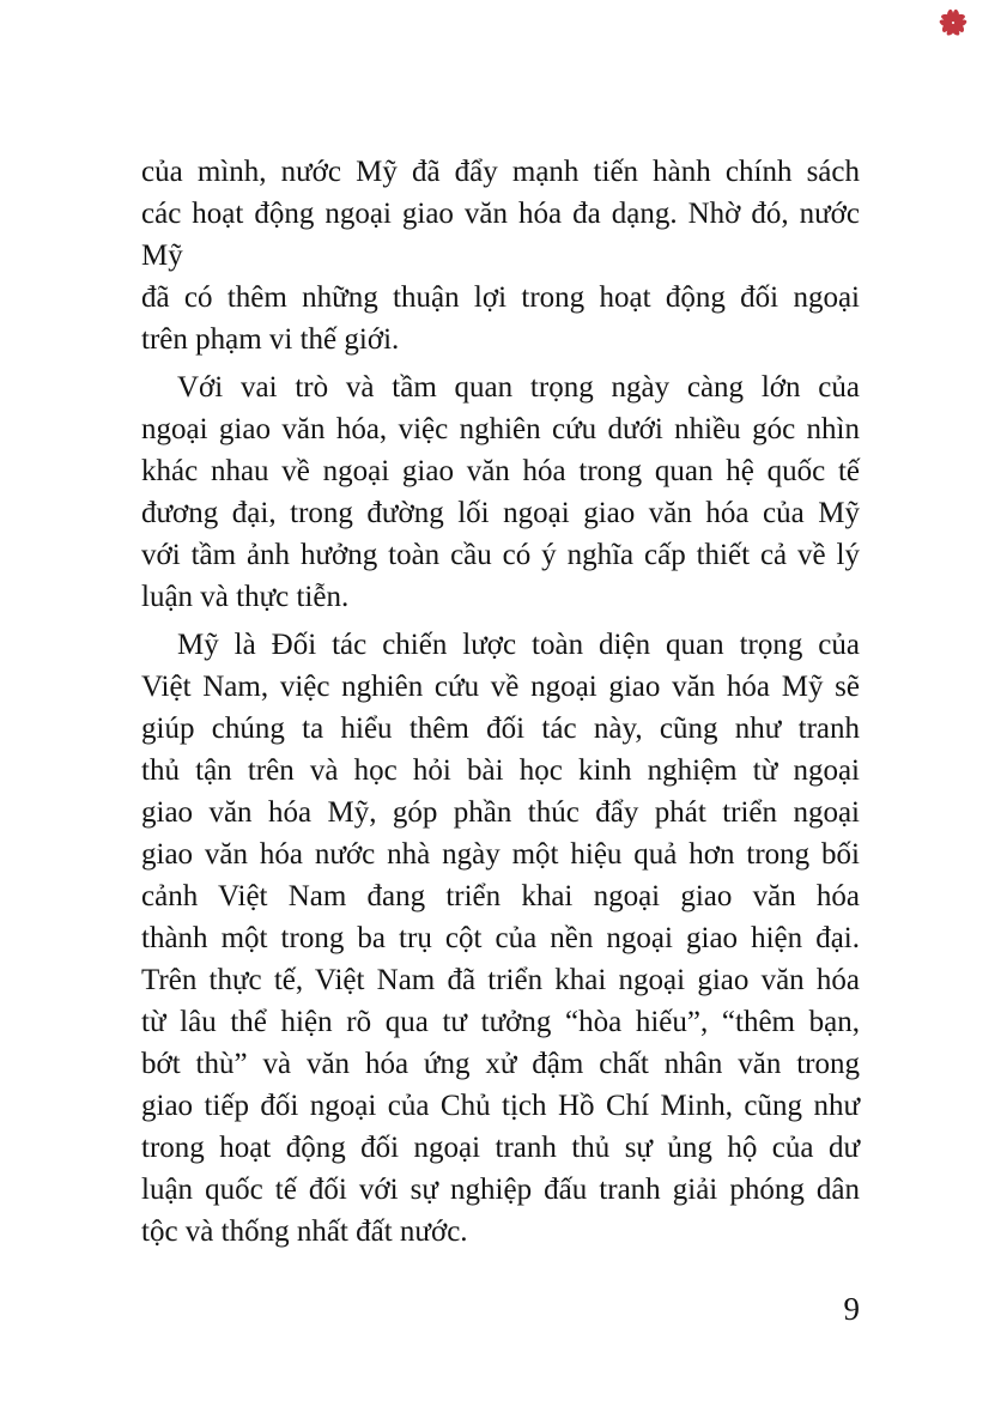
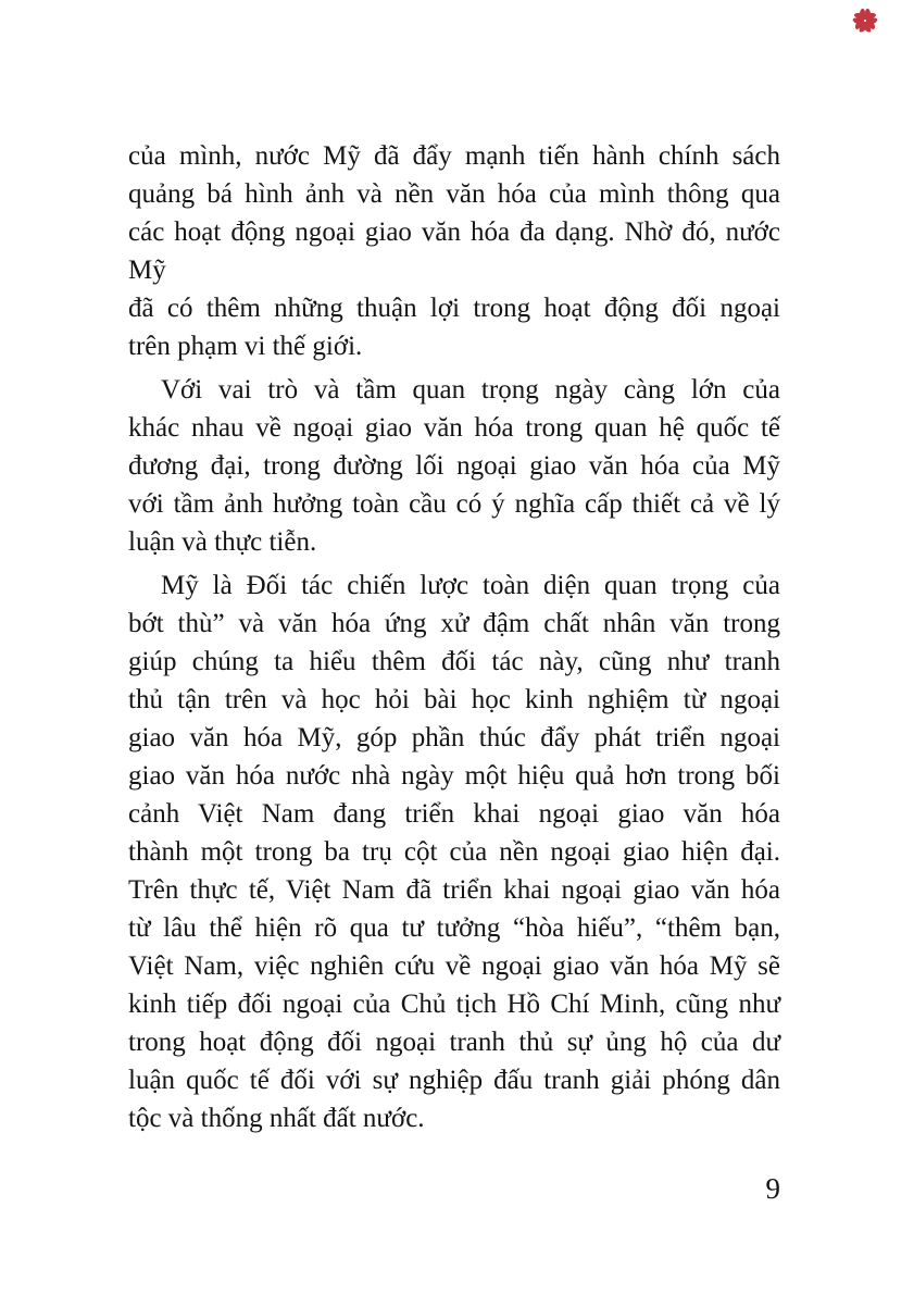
  của mình, nước Mỹ đã đẩy mạnh tiến hành chính sách
+ quảng bá hình ảnh và nền văn hóa của mình thông qua
  các hoạt động ngoại giao văn hóa đa dạng. Nhờ đó, nước Mỹ
  đã có thêm những thuận lợi trong hoạt động đối ngoại
  trên phạm vi thế giới.
  Với vai trò và tầm quan trọng ngày càng lớn của
- ngoại giao văn hóa, việc nghiên cứu dưới nhiều góc nhìn
  khác nhau về ngoại giao văn hóa trong quan hệ quốc tế
  đương đại, trong đường lối ngoại giao văn hóa của Mỹ
  với tầm ảnh hưởng toàn cầu có ý nghĩa cấp thiết cả về lý
  luận và thực tiễn.
  Mỹ là Đối tác chiến lược toàn diện quan trọng của
- Việt Nam, việc nghiên cứu về ngoại giao văn hóa Mỹ sẽ
+ bớt thù” và văn hóa ứng xử đậm chất nhân văn trong
  giúp chúng ta hiểu thêm đối tác này, cũng như tranh
  thủ tận trên và học hỏi bài học kinh nghiệm từ ngoại
  giao văn hóa Mỹ, góp phần thúc đẩy phát triển ngoại
  giao văn hóa nước nhà ngày một hiệu quả hơn trong bối
  cảnh Việt Nam đang triển khai ngoại giao văn hóa
  thành một trong ba trụ cột của nền ngoại giao hiện đại.
  Trên thực tế, Việt Nam đã triển khai ngoại giao văn hóa
  từ lâu thể hiện rõ qua tư tưởng “hòa hiếu”, “thêm bạn,
- bớt thù” và văn hóa ứng xử đậm chất nhân văn trong
+ Việt Nam, việc nghiên cứu về ngoại giao văn hóa Mỹ sẽ
- giao tiếp đối ngoại của Chủ tịch Hồ Chí Minh, cũng như
+ kinh tiếp đối ngoại của Chủ tịch Hồ Chí Minh, cũng như
  trong hoạt động đối ngoại tranh thủ sự ủng hộ của dư
  luận quốc tế đối với sự nghiệp đấu tranh giải phóng dân
  tộc và thống nhất đất nước.
  9
